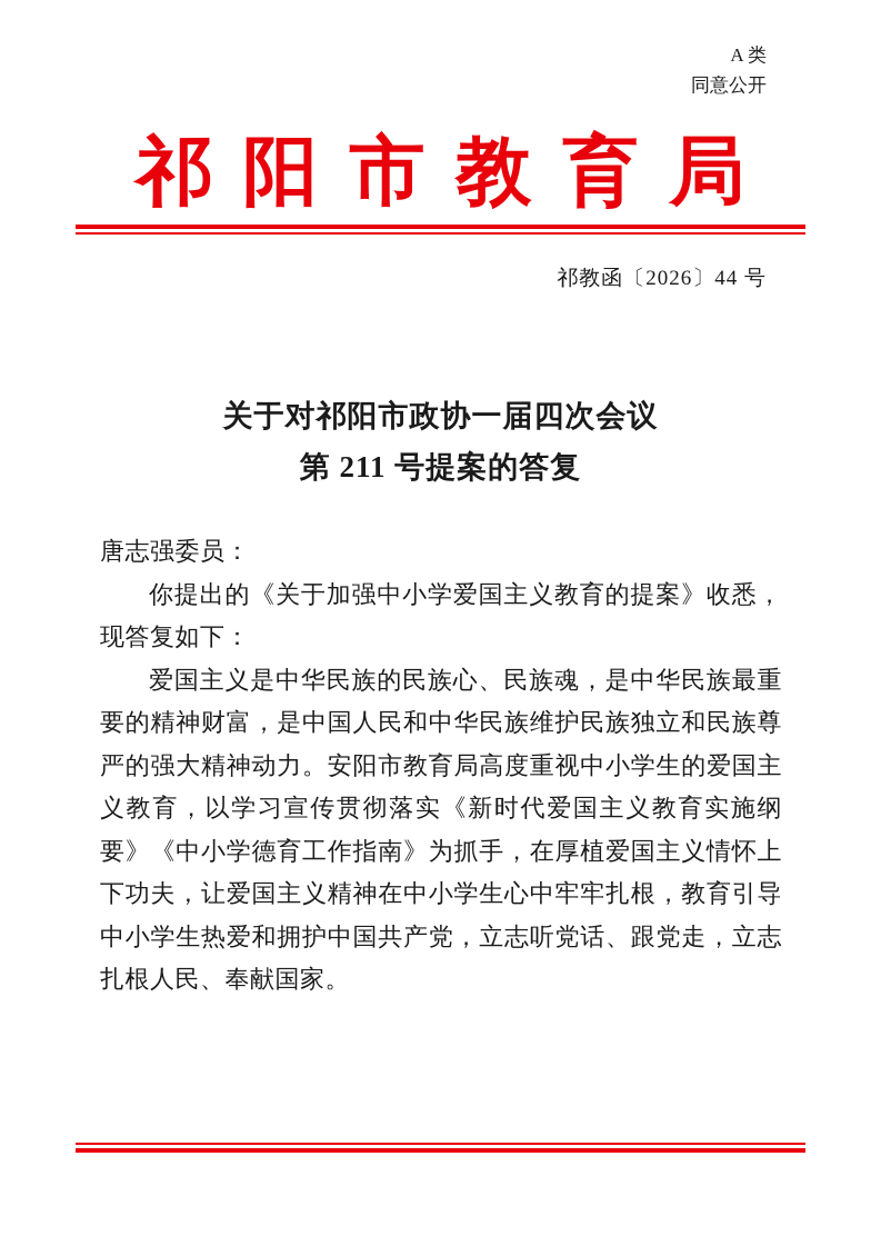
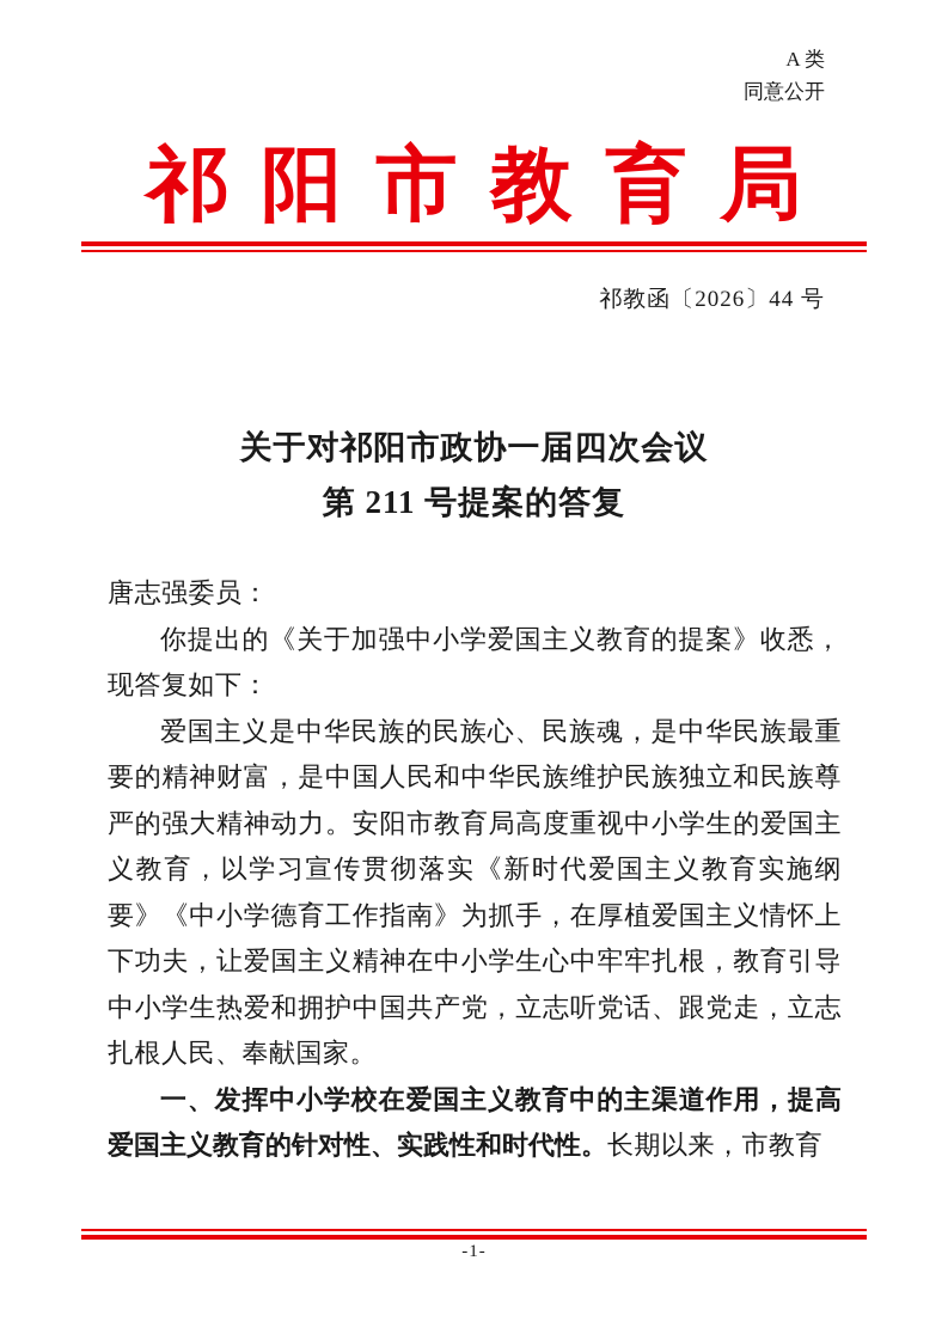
  A 类
  同意公开
  祁阳市教育局
  祁教函〔2026〕44 号
  关于对祁阳市政协一届四次会议
  第 211 号提案的答复
  唐志强委员：
  你提出的《关于加强中小学爱国主义教育的提案》收悉，现答复如下：
  爱国主义是中华民族的民族心、民族魂，是中华民族最重要的精神财富，是中国人民和中华民族维护民族独立和民族尊严的强大精神动力。安阳市教育局高度重视中小学生的爱国主义教育，以学习宣传贯彻落实《新时代爱国主义教育实施纲要》《中小学德育工作指南》为抓手，在厚植爱国主义情怀上下功夫，让爱国主义精神在中小学生心中牢牢扎根，教育引导中小学生热爱和拥护中国共产党，立志听党话、跟党走，立志扎根人民、奉献国家。
+ 一、发挥中小学校在爱国主义教育中的主渠道作用，提高爱国主义教育的针对性、实践性和时代性。长期以来，市教育
+ -1-
